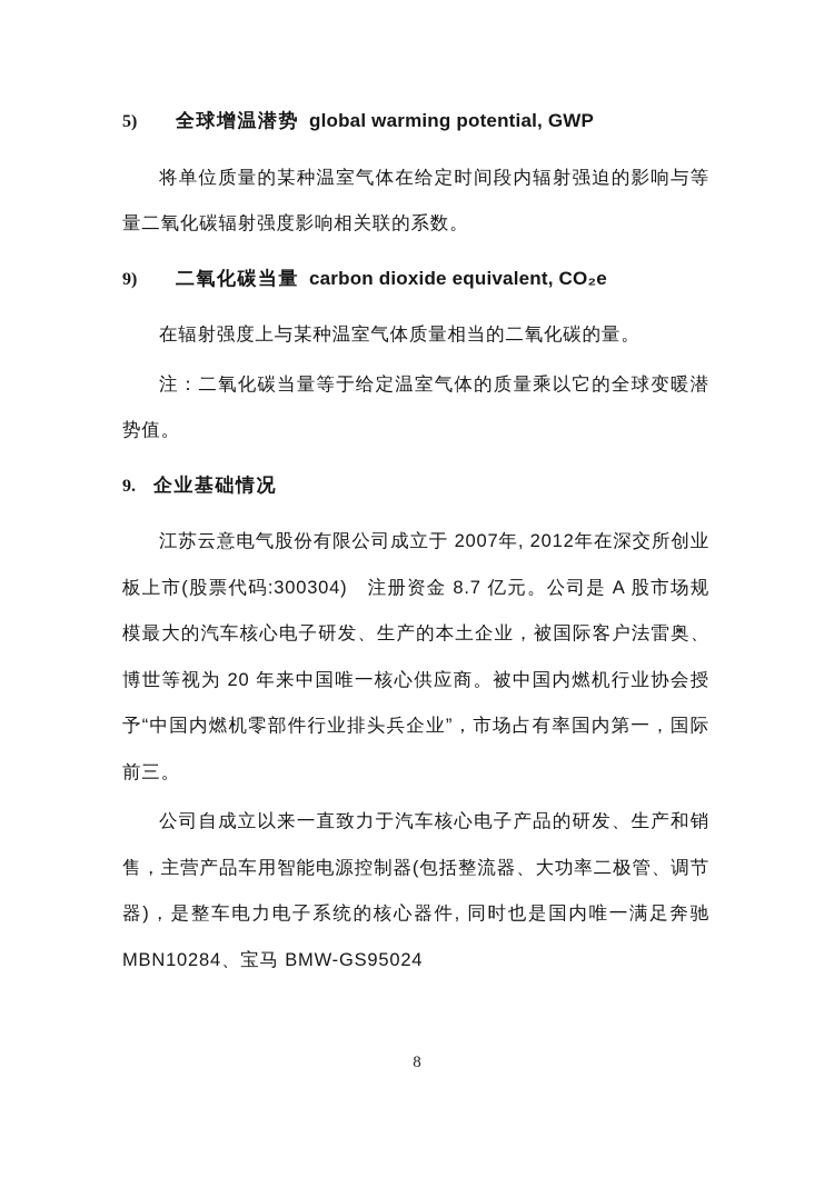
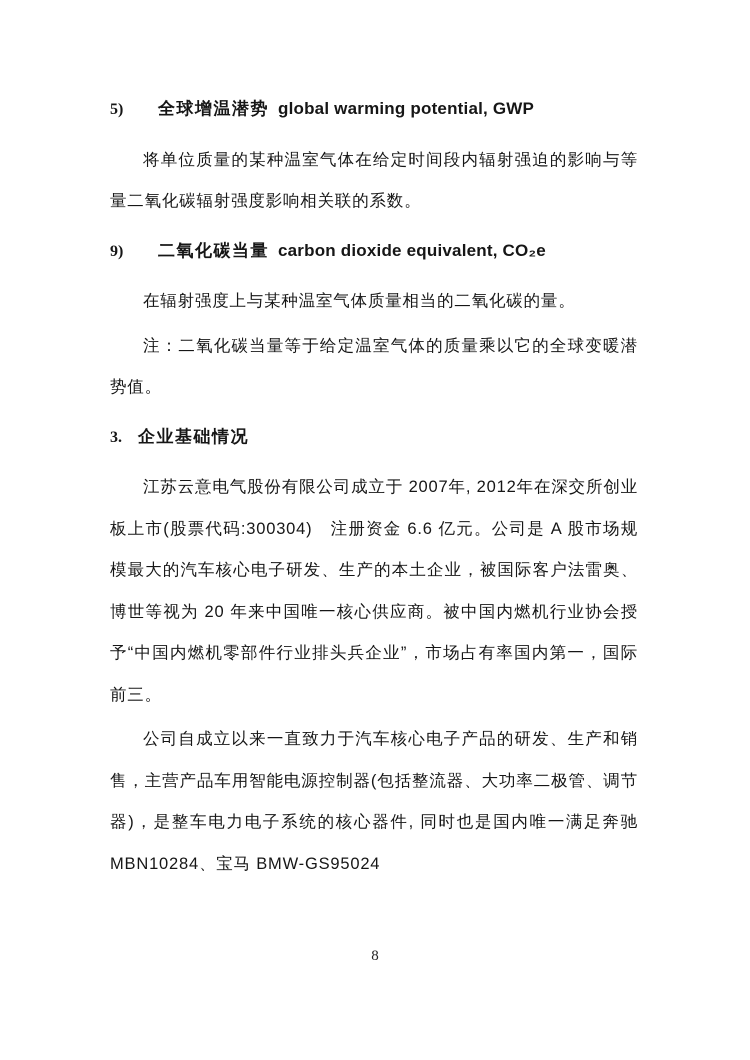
  5)
  全球增温潜势
  global warming potential, GWP
  将单位质量的某种温室气体在给定时间段内辐射强迫的影响与等量二氧化碳辐射强度影响相关联的系数。
  9)
  二氧化碳当量
  carbon dioxide equivalent, CO₂e
  在辐射强度上与某种温室气体质量相当的二氧化碳的量。
  注：二氧化碳当量等于给定温室气体的质量乘以它的全球变暖潜势值。
- 9.
+ 3.
  企业基础情况
- 江苏云意电气股份有限公司成立于 2007年, 2012年在深交所创业板上市(股票代码:300304) 注册资金 8.7 亿元。公司是 A 股市场规模最大的汽车核心电子研发、生产的本土企业，被国际客户法雷奥、博世等视为 20 年来中国唯一核心供应商。被中国内燃机行业协会授予“中国内燃机零部件行业排头兵企业”，市场占有率国内第一，国际前三。
+ 江苏云意电气股份有限公司成立于 2007年, 2012年在深交所创业板上市(股票代码:300304) 注册资金 6.6 亿元。公司是 A 股市场规模最大的汽车核心电子研发、生产的本土企业，被国际客户法雷奥、博世等视为 20 年来中国唯一核心供应商。被中国内燃机行业协会授予“中国内燃机零部件行业排头兵企业”，市场占有率国内第一，国际前三。
  公司自成立以来一直致力于汽车核心电子产品的研发、生产和销售，主营产品车用智能电源控制器(包括整流器、大功率二极管、调节器)，是整车电力电子系统的核心器件, 同时也是国内唯一满足奔驰 MBN10284、宝马 BMW-GS95024
  8
